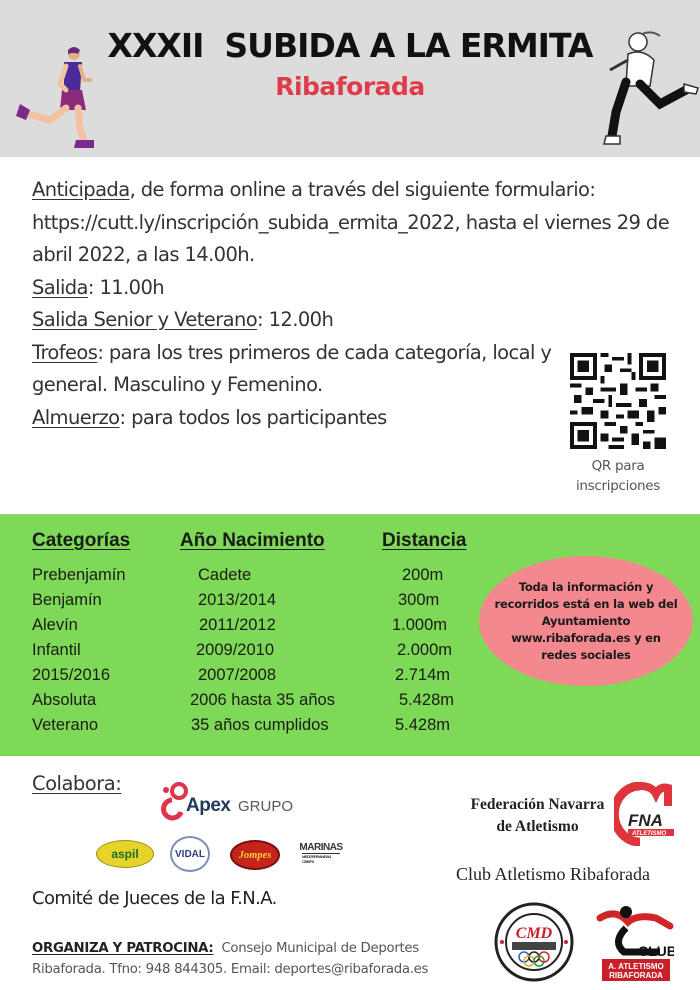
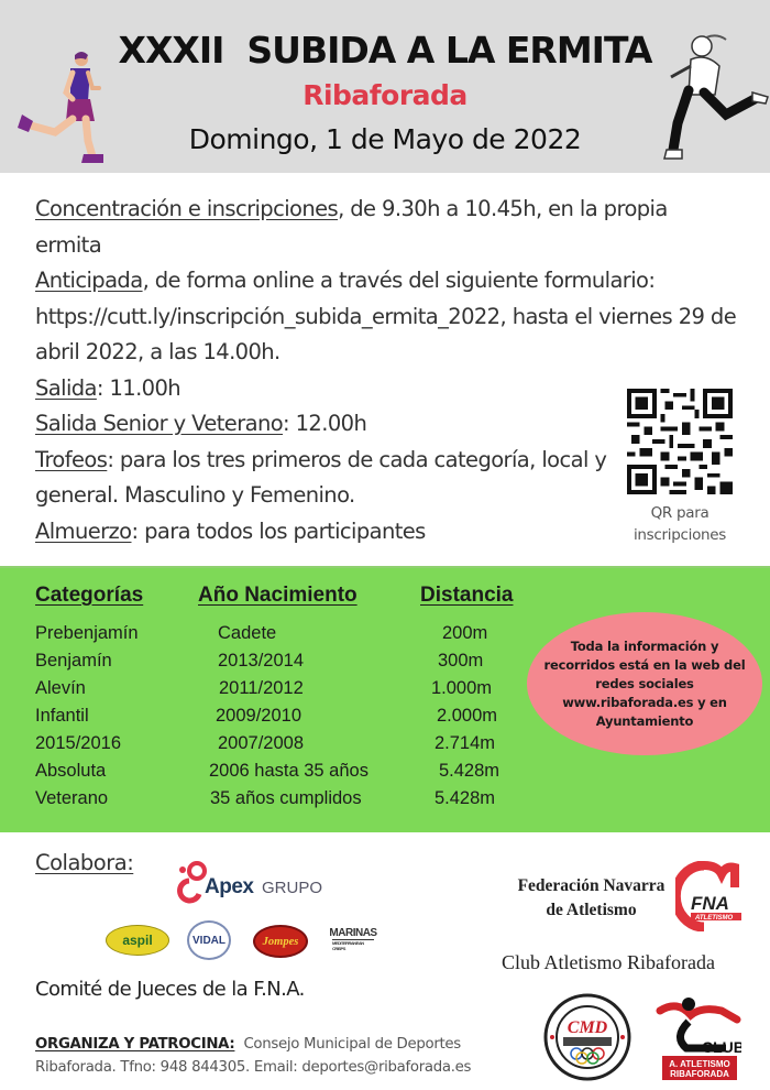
  XXXII SUBIDA A LA ERMITA
  Ribaforada
+ Domingo, 1 de Mayo de 2022
+ Concentración e inscripciones, de 9.30h a 10.45h, en la propia ermita
  Anticipada, de forma online a través del siguiente formulario: https://cutt.ly/inscripción_subida_ermita_2022, hasta el viernes 29 de abril 2022, a las 14.00h.
  Salida: 11.00h
  Salida Senior y Veterano: 12.00h
  Trofeos: para los tres primeros de cada categoría, local y general. Masculino y Femenino.
  Almuerzo: para todos los participantes
  QR para
  inscripciones
  Categorías
  Año Nacimiento
  Distancia
  Prebenjamín
  Cadete
  200m
  Benjamín
  2013/2014
  300m
  Alevín
  2011/2012
  1.000m
  Infantil
  2009/2010
  2.000m
  2015/2016
  2007/2008
  2.714m
  Absoluta
  2006 hasta 35 años
  5.428m
  Veterano
  35 años cumplidos
  5.428m
  Toda la información y
  recorridos está en la web del
- Ayuntamiento
+ redes sociales
  www.ribaforada.es y en
- redes sociales
+ Ayuntamiento
  Colabora:
  Apex
  GRUPO
  aspil
  VIDAL
  Jompes
  MARINAS
  Comité de Jueces de la F.N.A.
  ORGANIZA Y PATROCINA: Consejo Municipal de Deportes
  Ribaforada. Tfno: 948 844305. Email: deportes@ribaforada.es
  Federación Navarra
  de Atletismo
  FNA
  Club Atletismo Ribaforada
  CMD
  CLUB
  A. ATLETISMO
  RIBAFORADA
